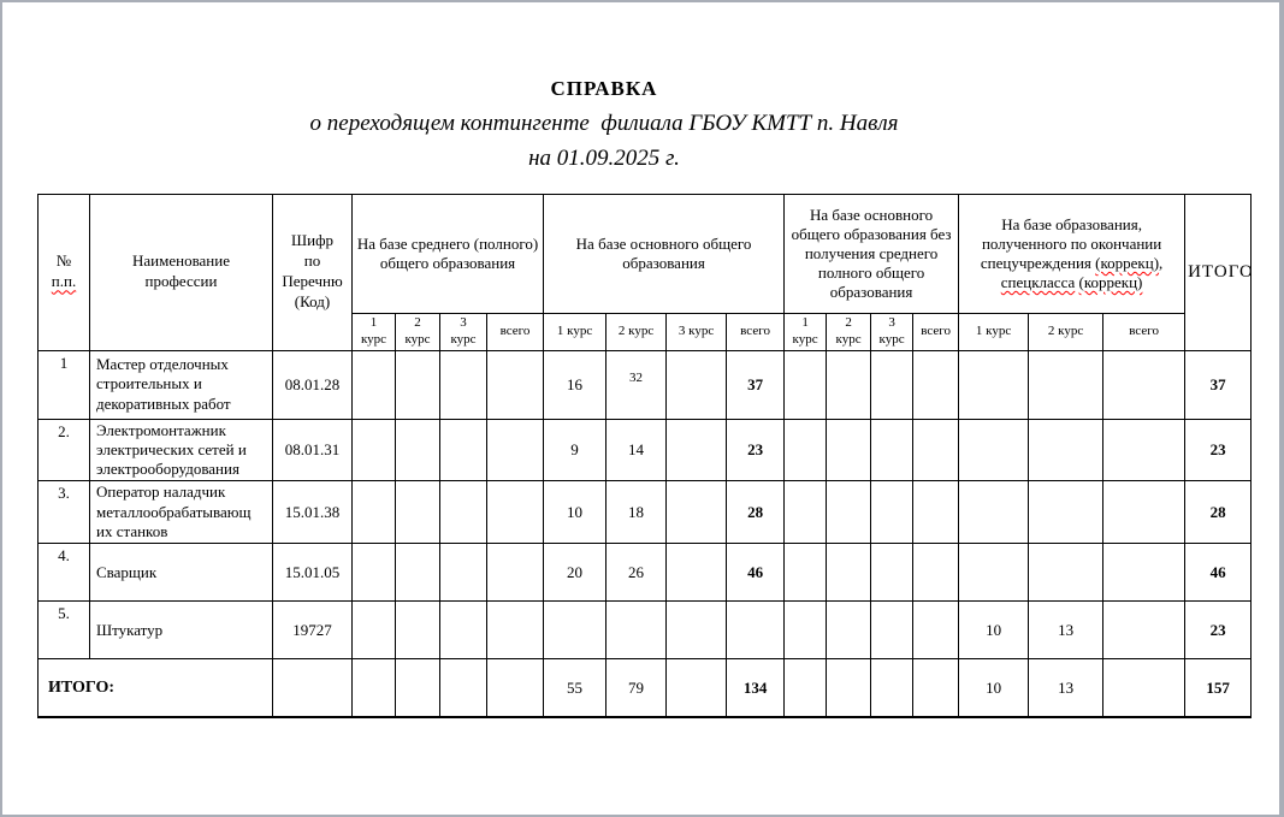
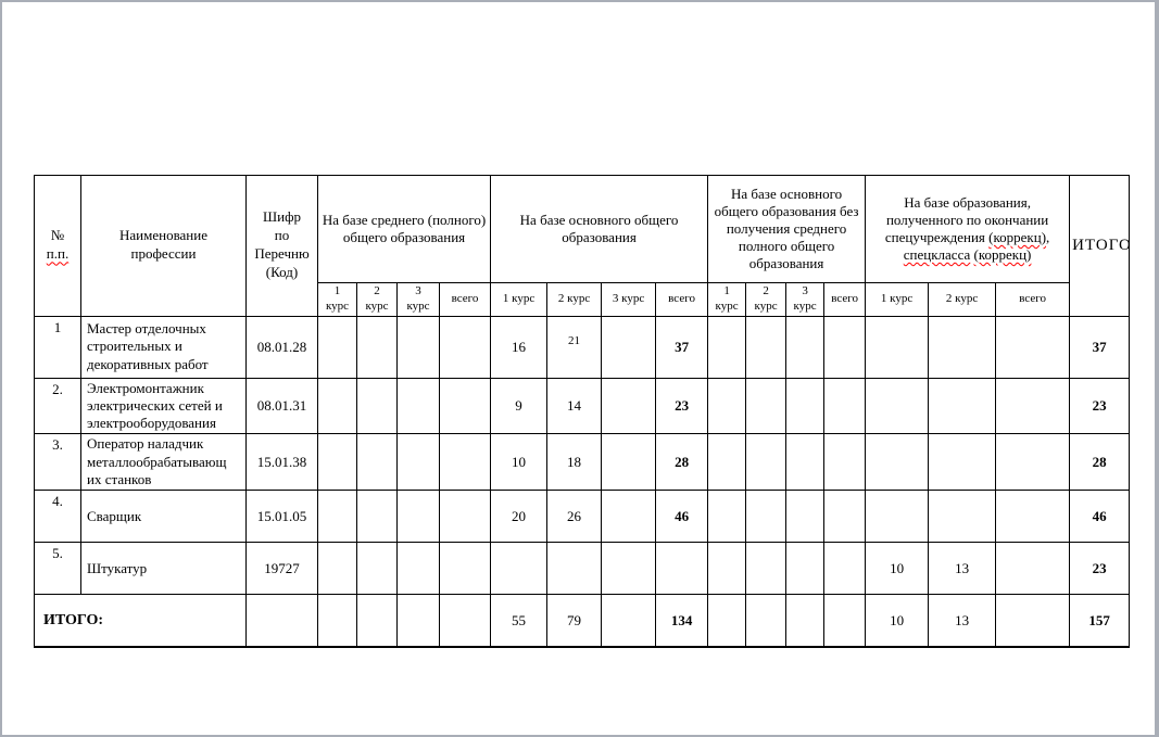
- СПРАВКА
- о переходящем контингенте филиала ГБОУ КМТТ п. Навля
- на 01.09.2025 г.
  № п.п.	Наименование профессии	Шифр по Перечню (Код)	На базе среднего (полного) общего образования	На базе основного общего образования	На базе основного общего образования без получения среднего полного общего образования	На базе образования, полученного по окончании спецучреждения (коррекц), спецкласса (коррекц)	ИТОГО
  1 курс	2 курс	3 курс	всего	1 курс	2 курс	3 курс	всего	1 курс	2 курс	3 курс	всего	1 курс	2 курс	всего
- 1	Мастер отделочных строительных и декоративных работ	08.01.28					16	32		37								37
+ 1	Мастер отделочных строительных и декоративных работ	08.01.28					16	21		37								37
  2.	Электромонтажник электрических сетей и электрооборудования	08.01.31					9	14		23								23
  3.	Оператор наладчик металлообрабатывающ их станков	15.01.38					10	18		28								28
  4.	Сварщик	15.01.05					20	26		46								46
  5.	Штукатур	19727													10	13		23
  ИТОГО:						55	79		134					10	13		157
